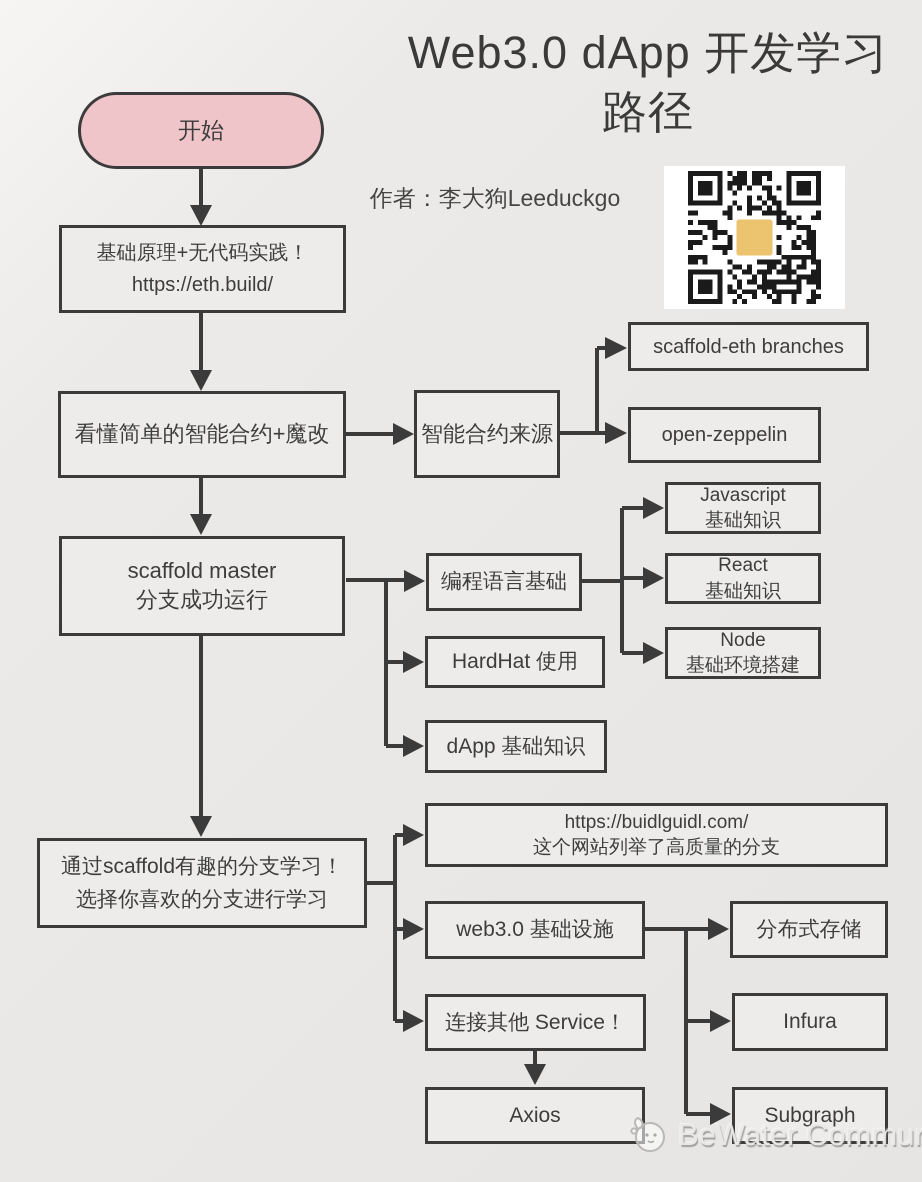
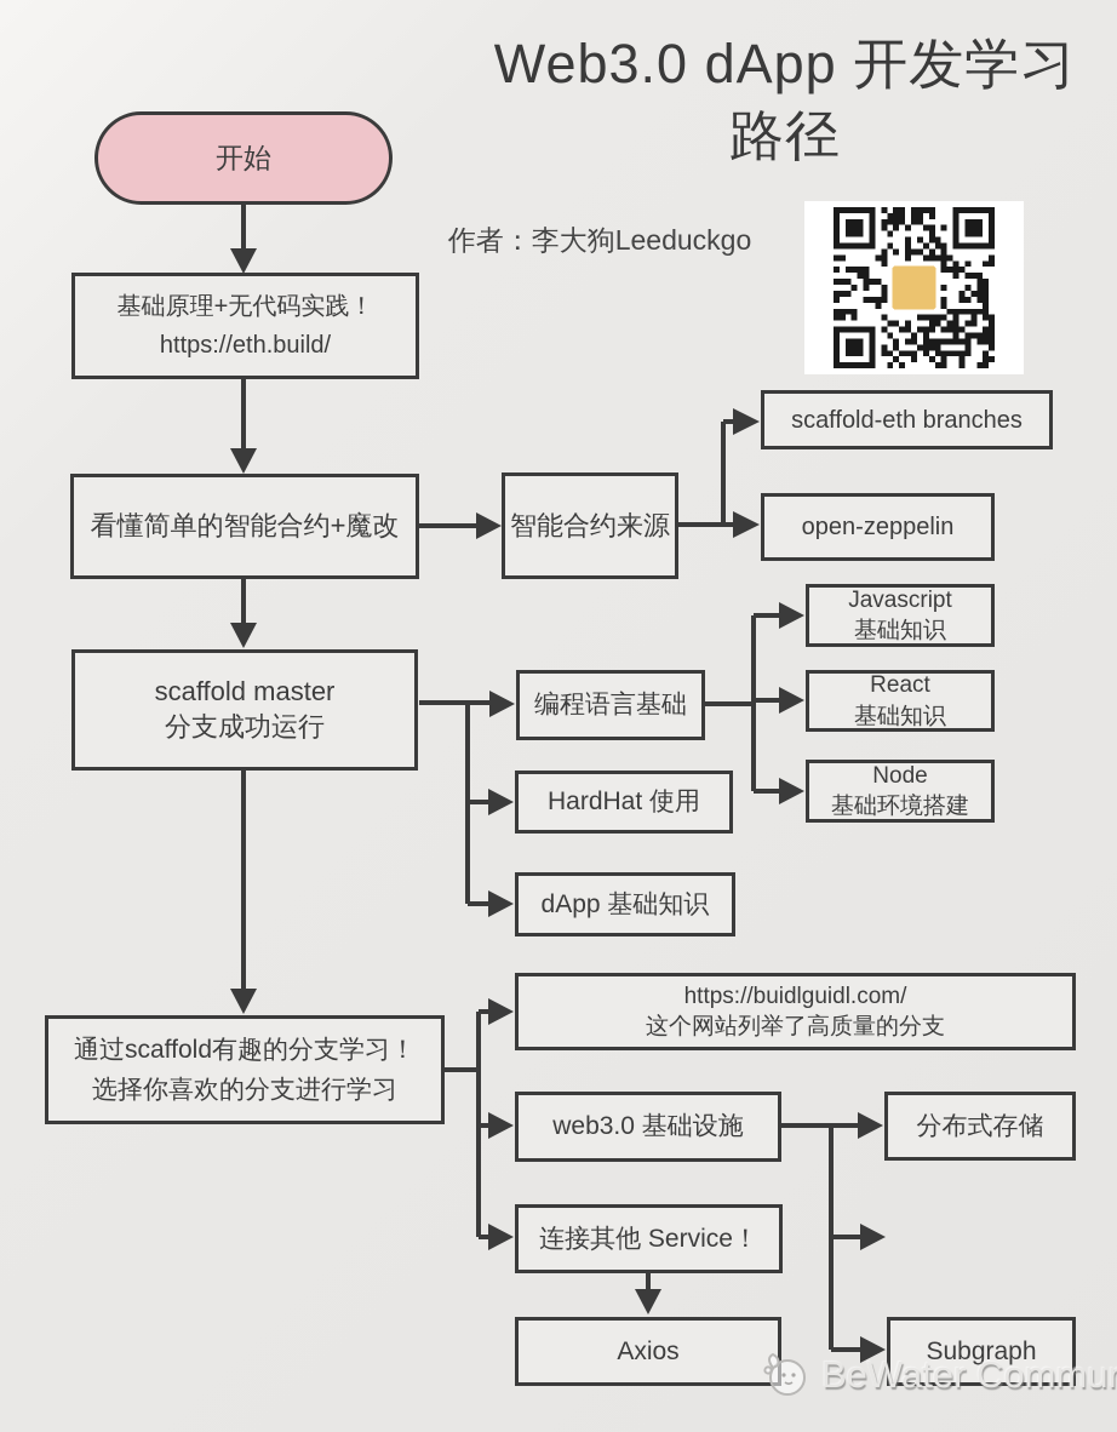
  Web3.0 dApp 开发学习路径
  作者：李大狗Leeduckgo
  开始
  基础原理+无代码实践！
  https://eth.build/
  看懂简单的智能合约+魔改
  智能合约来源
  scaffold-eth branches
  open-zeppelin
  scaffold master
  分支成功运行
  编程语言基础
  Javascript
  基础知识
  React
  基础知识
  Node
  基础环境搭建
  HardHat 使用
  dApp 基础知识
  通过scaffold有趣的分支学习！
  选择你喜欢的分支进行学习
  https://buidlguidl.com/
  这个网站列举了高质量的分支
  web3.0 基础设施
  分布式存储
  连接其他 Service！
  Axios
- Infura
  Subgraph
  BeWater Commu
